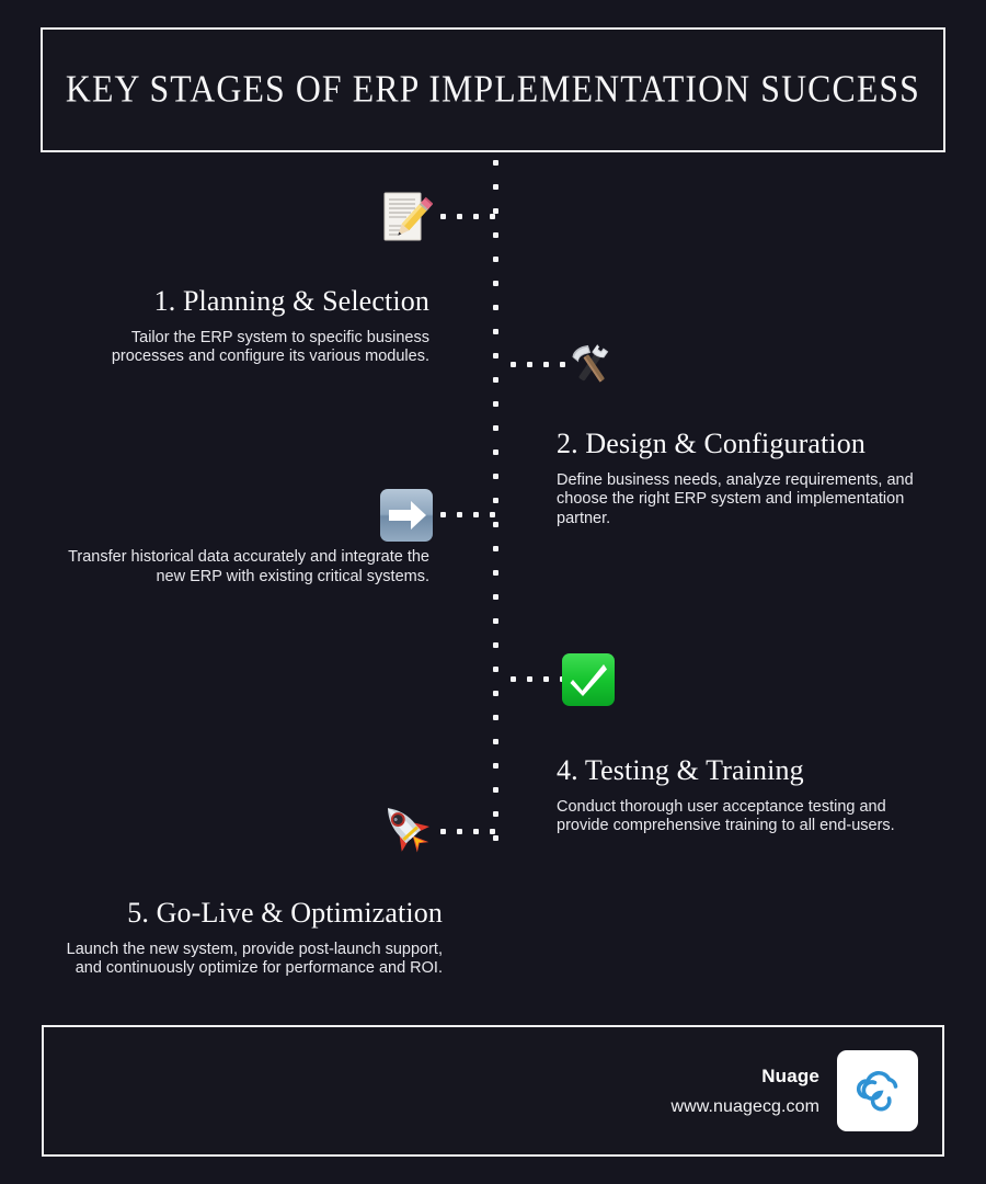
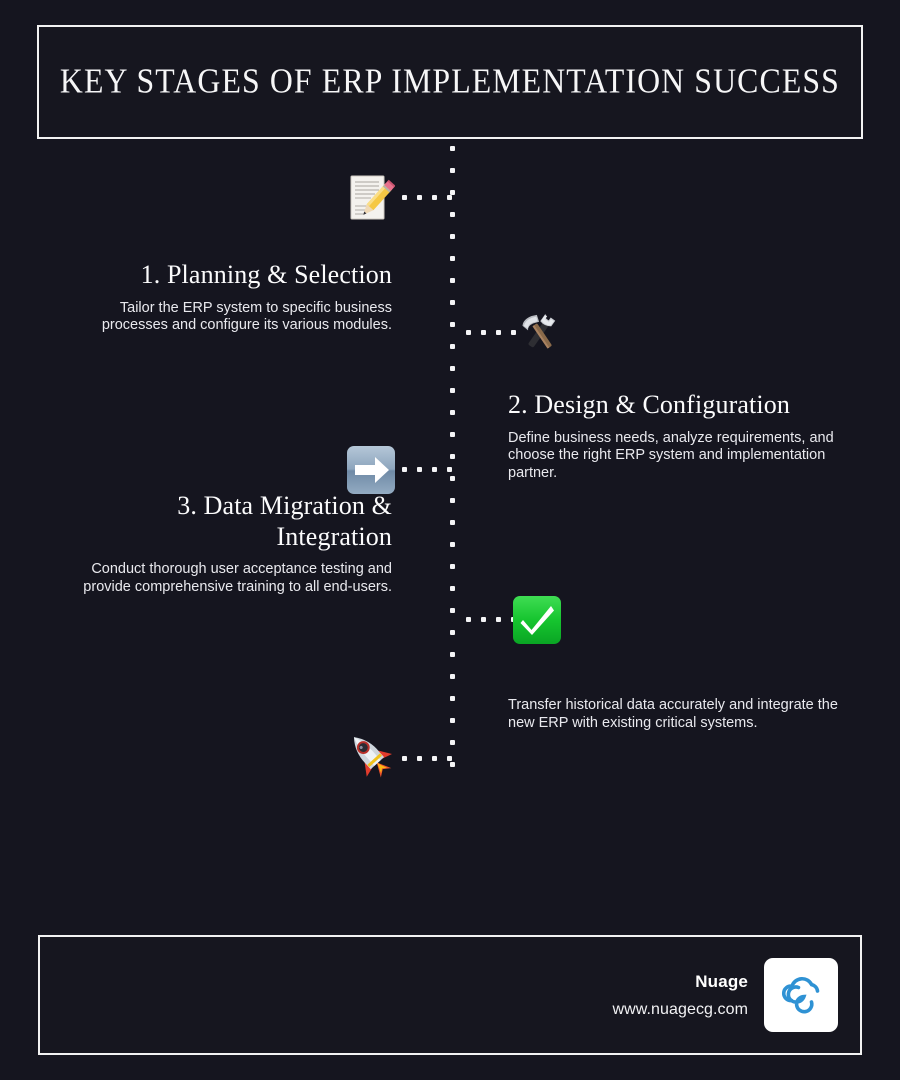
  KEY STAGES OF ERP IMPLEMENTATION SUCCESS
  1. Planning & Selection
  Tailor the ERP system to specific business processes and configure its various modules.
  2. Design & Configuration
  Define business needs, analyze requirements, and choose the right ERP system and implementation partner.
+ 3. Data Migration & Integration
- Transfer historical data accurately and integrate the new ERP with existing critical systems.
+ Conduct thorough user acceptance testing and provide comprehensive training to all end-users.
- 4. Testing & Training
- Conduct thorough user acceptance testing and provide comprehensive training to all end-users.
+ Transfer historical data accurately and integrate the new ERP with existing critical systems.
- 5. Go-Live & Optimization
- Launch the new system, provide post-launch support, and continuously optimize for performance and ROI.
  Nuage
  www.nuagecg.com
